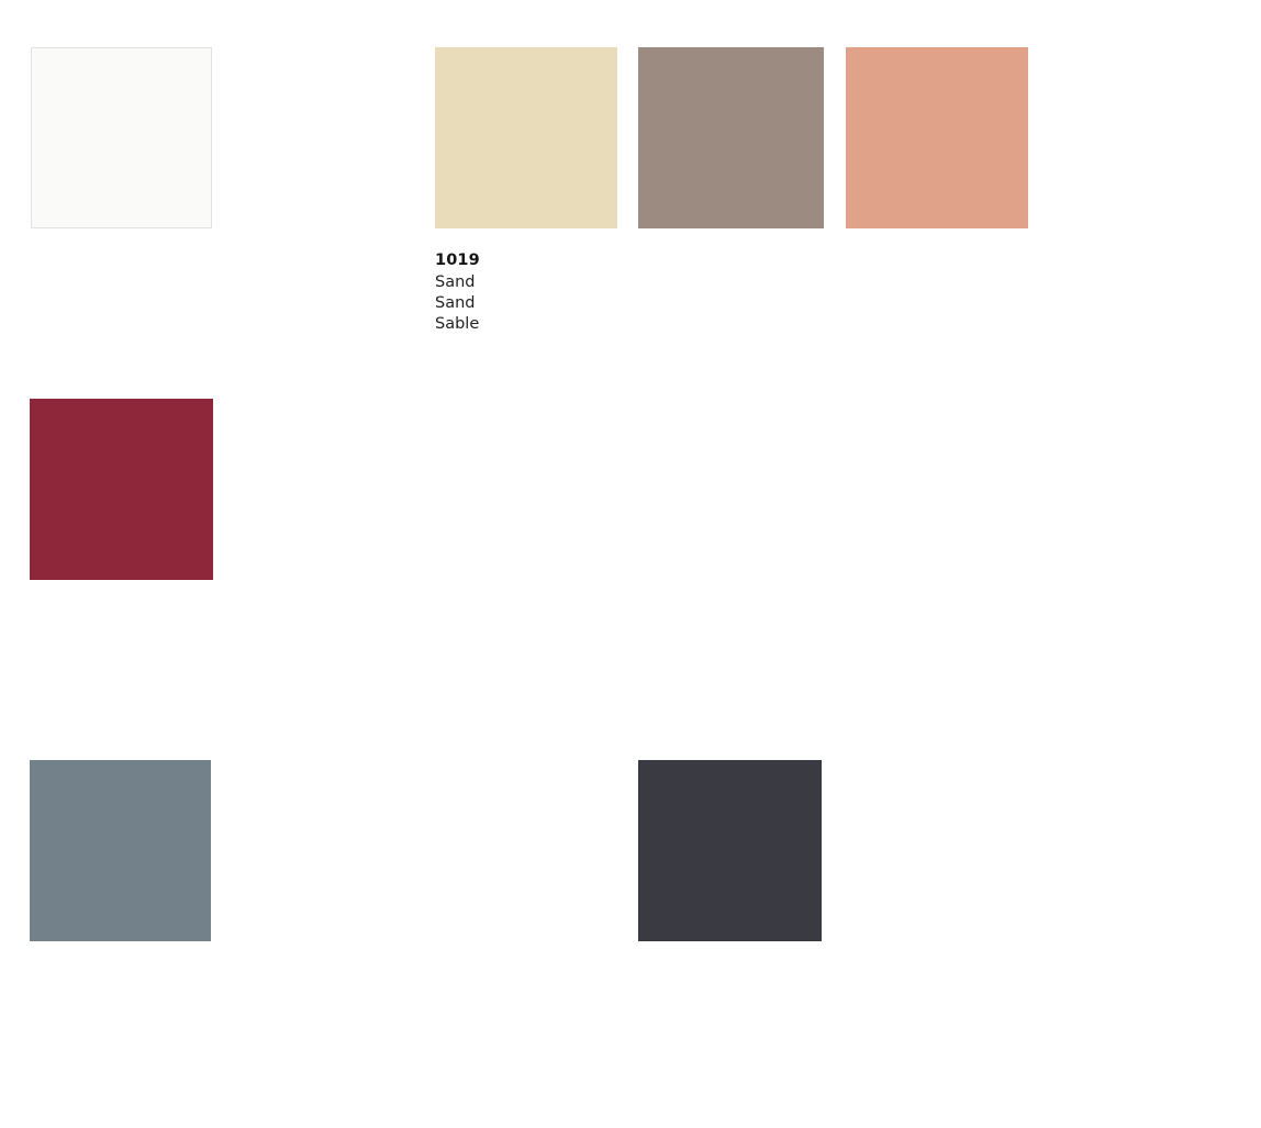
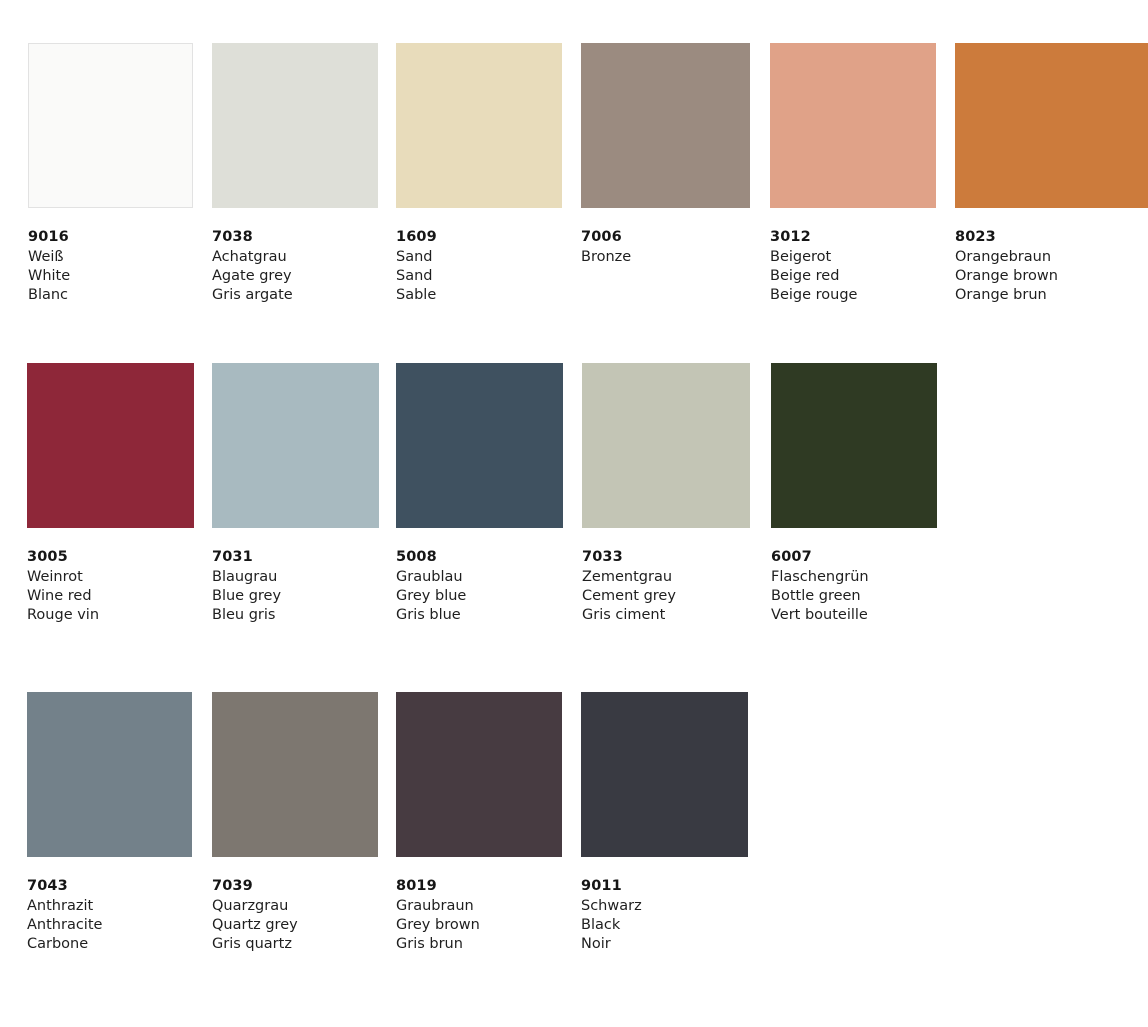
+ 9016
+ Weiß
+ White
+ Blanc
+ 7038
+ Achatgrau
+ Agate grey
+ Gris argate
- 1019
+ 1609
  Sand
  Sand
  Sable
+ 7006
+ Bronze
+ 3012
+ Beigerot
+ Beige red
+ Beige rouge
+ 8023
+ Orangebraun
+ Orange brown
+ Orange brun
+ 3005
+ Weinrot
+ Wine red
+ Rouge vin
+ 7031
+ Blaugrau
+ Blue grey
+ Bleu gris
+ 5008
+ Graublau
+ Grey blue
+ Gris blue
+ 7033
+ Zementgrau
+ Cement grey
+ Gris ciment
+ 6007
+ Flaschengrün
+ Bottle green
+ Vert bouteille
+ 7043
+ Anthrazit
+ Anthracite
+ Carbone
+ 7039
+ Quarzgrau
+ Quartz grey
+ Gris quartz
+ 8019
+ Graubraun
+ Grey brown
+ Gris brun
+ 9011
+ Schwarz
+ Black
+ Noir
